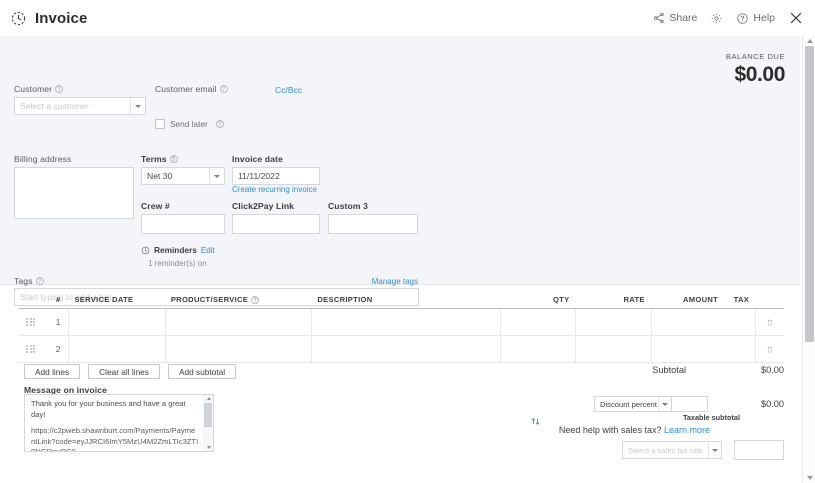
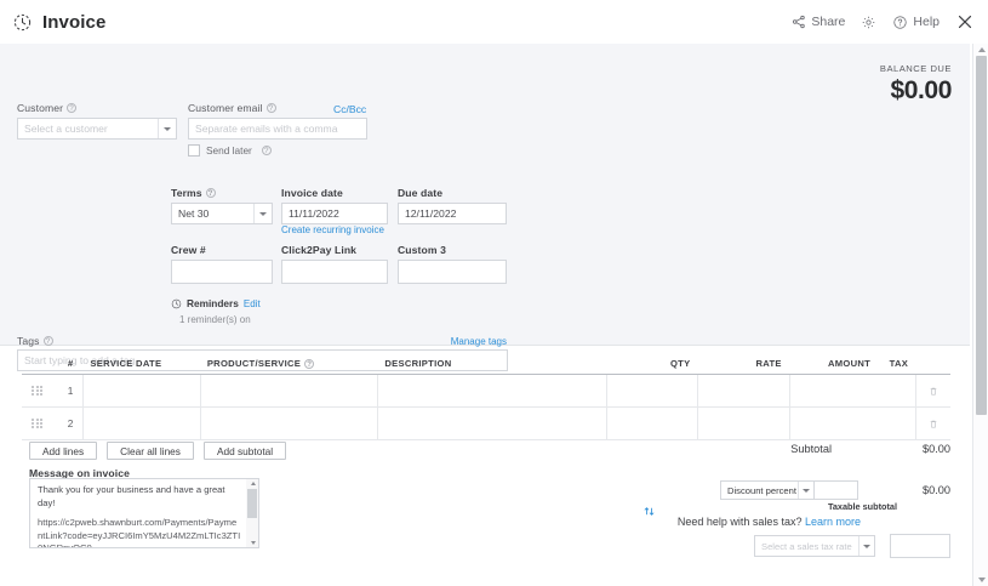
  Invoice
  Share
  Help
  Customer
  Select a customer
  Customer email
+ Separate emails with a comma
  Cc/Bcc
  Send later
- Billing address
  Terms
  Net 30
  Invoice date
  11/11/2022
+ Due date
+ 12/11/2022
  Create recurring invoice
  Crew #
  Click2Pay Link
  Custom 3
  Reminders
  Edit
  1 reminder(s) on
  Tags
  Manage tags
  Start typing to add a tag
  BALANCE DUE
  $0.00
  #
  SERVICE DATE
  PRODUCT/SERVICE
  DESCRIPTION
  QTY
  RATE
  AMOUNT
  TAX
  1
  2
  Add lines
  Clear all lines
  Add subtotal
  Message on invoice
  Thank you for your business and have a great day!
  https://c2pweb.shawnburt.com/Payments/PaymentLink?code=eyJJRCI6ImY5MzU4M2ZmLTIc3ZTI0NGRnvOC0
  Subtotal
  $0.00
  Discount percent
  $0.00
  Taxable subtotal
  Need help with sales tax? Learn more
  Select a sales tax rate
